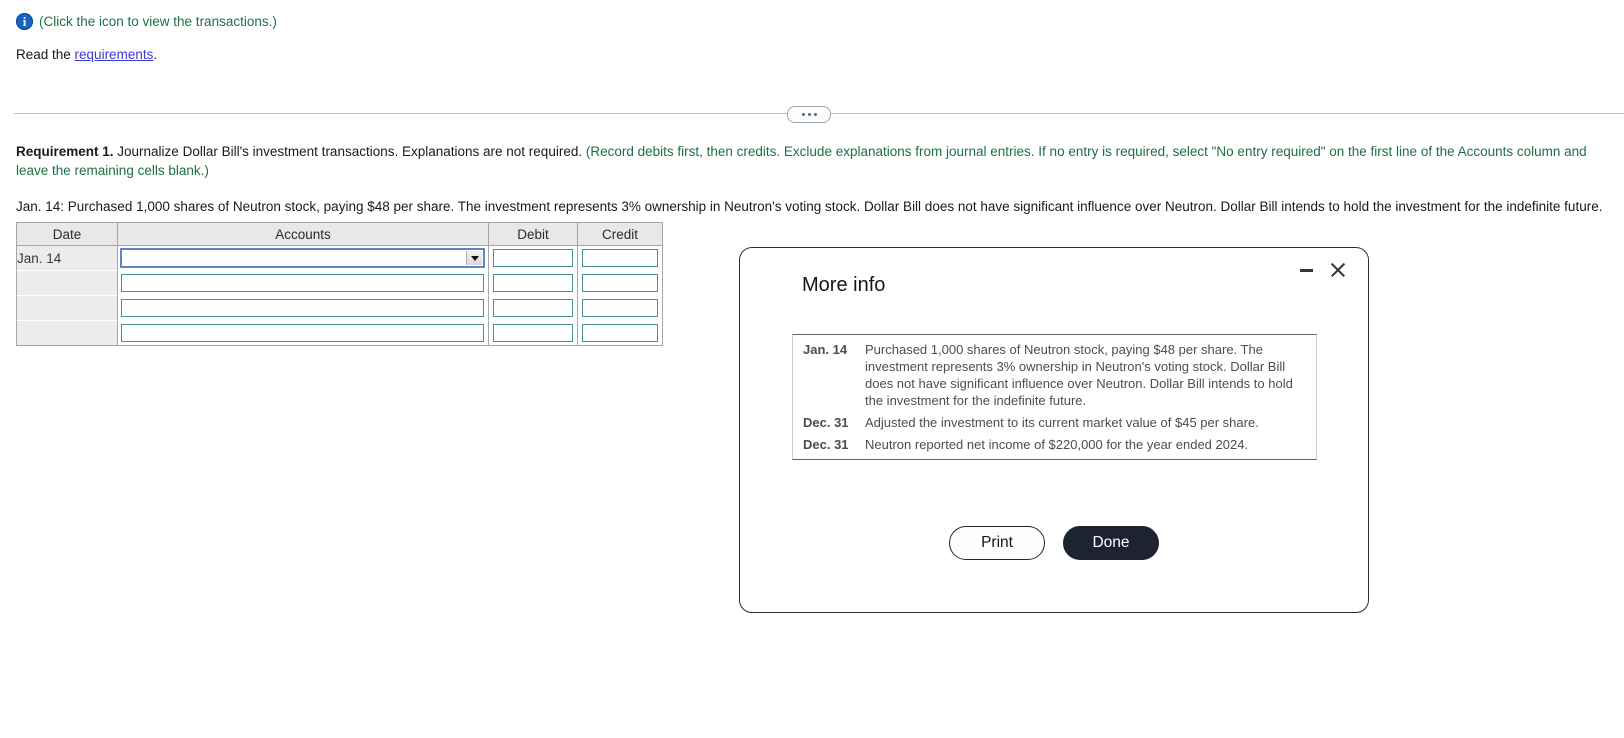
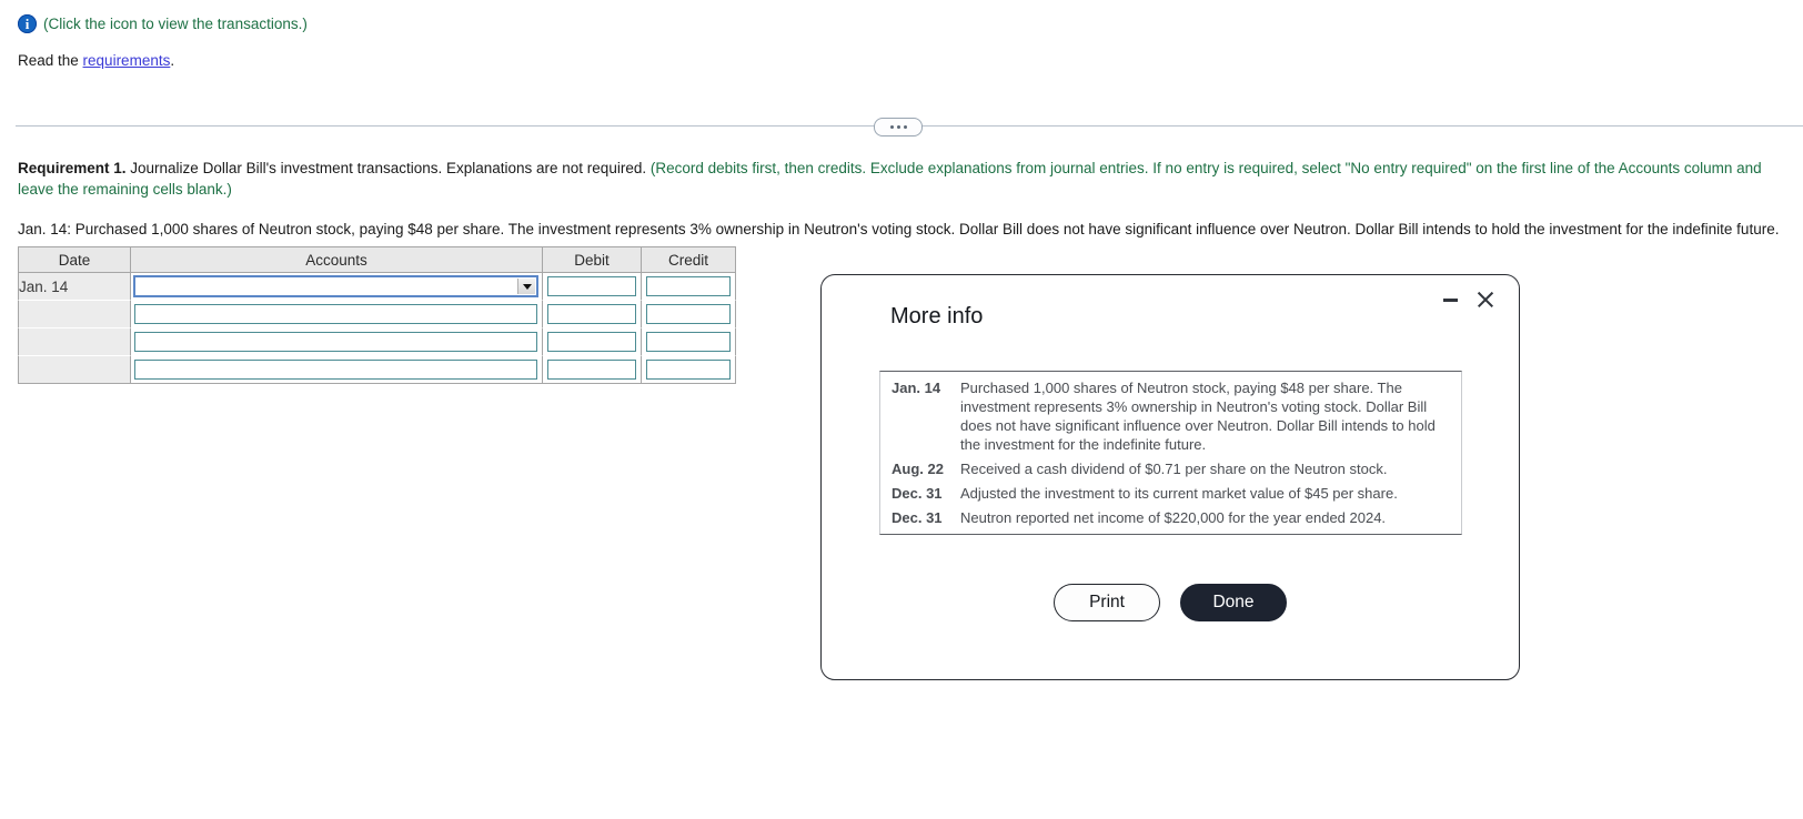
  i
  (Click the icon to view the transactions.)
  Read the requirements.
  Requirement 1. Journalize Dollar Bill's investment transactions. Explanations are not required. (Record debits first, then credits. Exclude explanations from journal entries. If no entry is required, select "No entry required" on the first line of the Accounts column and leave the remaining cells blank.)
  Jan. 14: Purchased 1,000 shares of Neutron stock, paying $48 per share. The investment represents 3% ownership in Neutron's voting stock. Dollar Bill does not have significant influence over Neutron. Dollar Bill intends to hold the investment for the indefinite future.
  Date	Accounts	Debit	Credit
  Jan. 14
  More info
  Jan. 14
  Purchased 1,000 shares of Neutron stock, paying $48 per share. The investment represents 3% ownership in Neutron's voting stock. Dollar Bill does not have significant influence over Neutron. Dollar Bill intends to hold the investment for the indefinite future.
+ Aug. 22
+ Received a cash dividend of $0.71 per share on the Neutron stock.
  Dec. 31
  Adjusted the investment to its current market value of $45 per share.
  Dec. 31
  Neutron reported net income of $220,000 for the year ended 2024.
  Print
  Done
